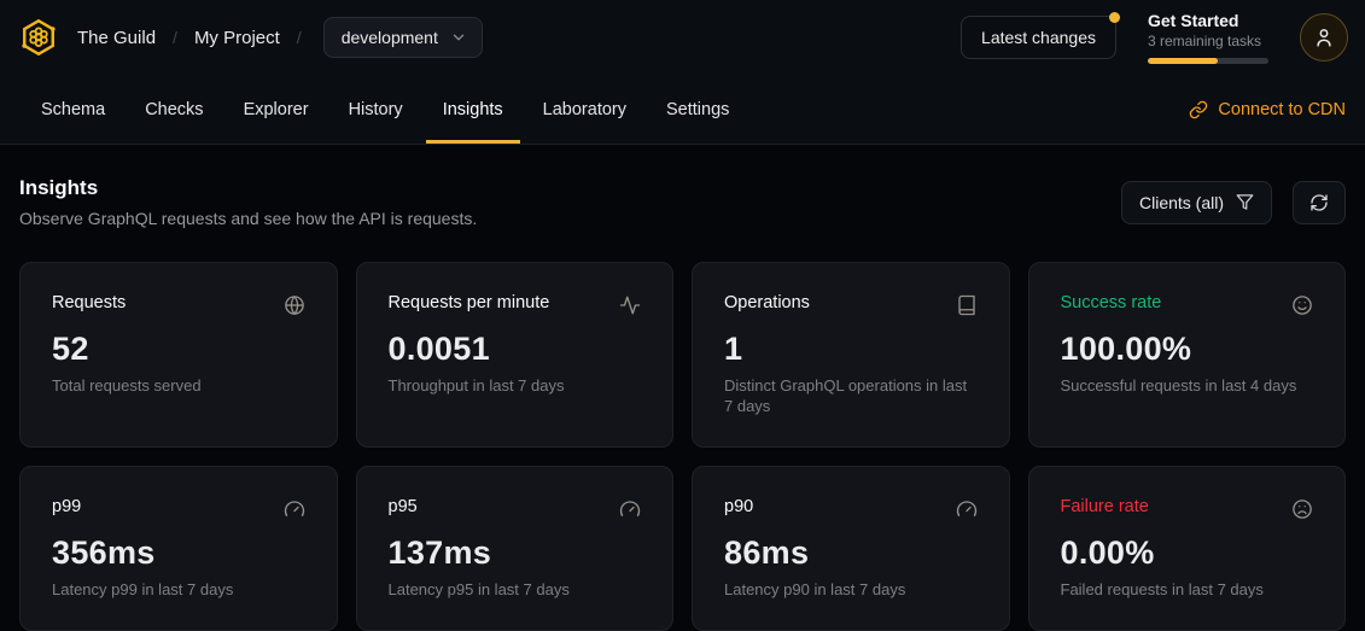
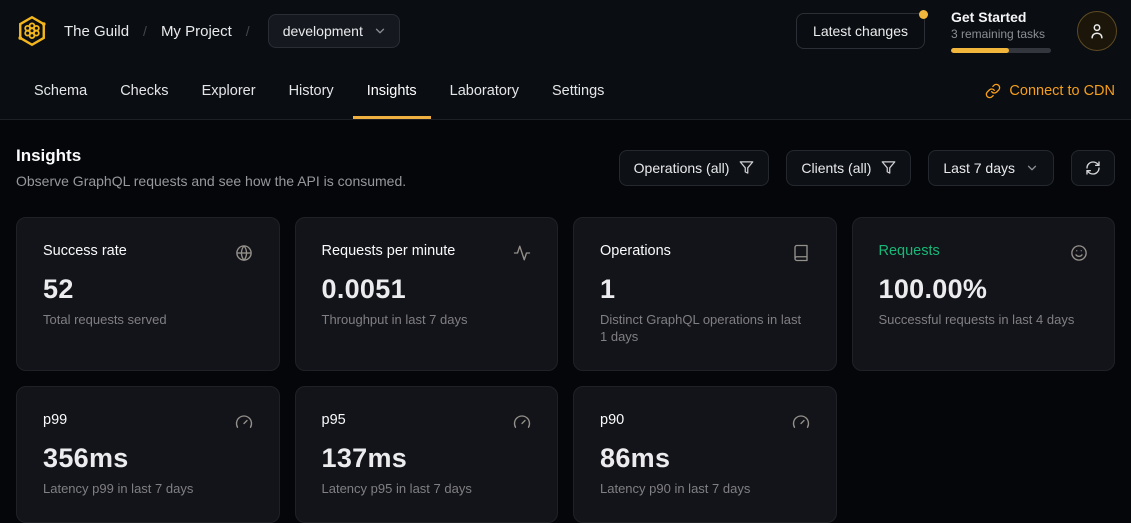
  The Guild
  /
  My Project
  /
  development
  Latest changes
  Get Started
  3 remaining tasks
  Schema
  Checks
  Explorer
  History
  Insights
  Laboratory
  Settings
  Connect to CDN
  Insights
- Observe GraphQL requests and see how the API is requests.
+ Observe GraphQL requests and see how the API is consumed.
+ Operations (all)
  Clients (all)
+ Last 7 days
- Requests
+ Success rate
  52
  Total requests served
  Requests per minute
  0.0051
  Throughput in last 7 days
  Operations
  1
- Distinct GraphQL operations in last 7 days
+ Distinct GraphQL operations in last 1 days
- Success rate
+ Requests
  100.00%
  Successful requests in last 4 days
  p99
  356ms
  Latency p99 in last 7 days
  p95
  137ms
  Latency p95 in last 7 days
  p90
  86ms
  Latency p90 in last 7 days
- Failure rate
- 0.00%
- Failed requests in last 7 days
